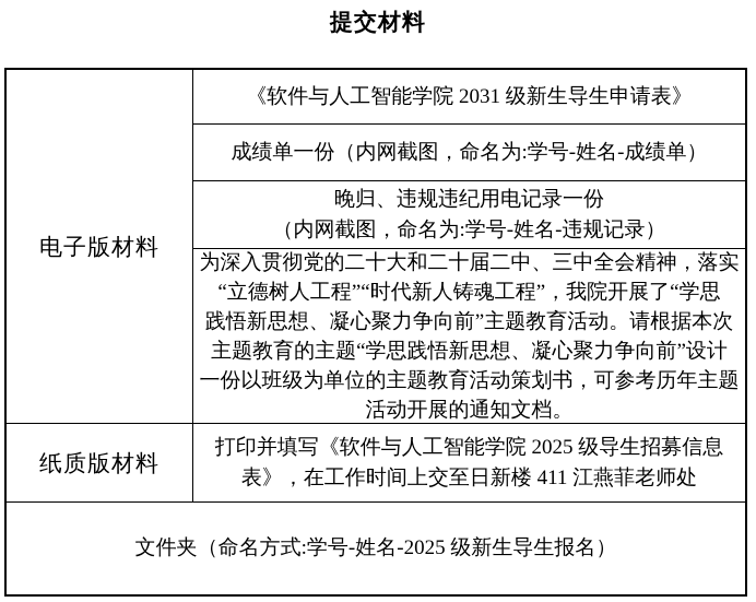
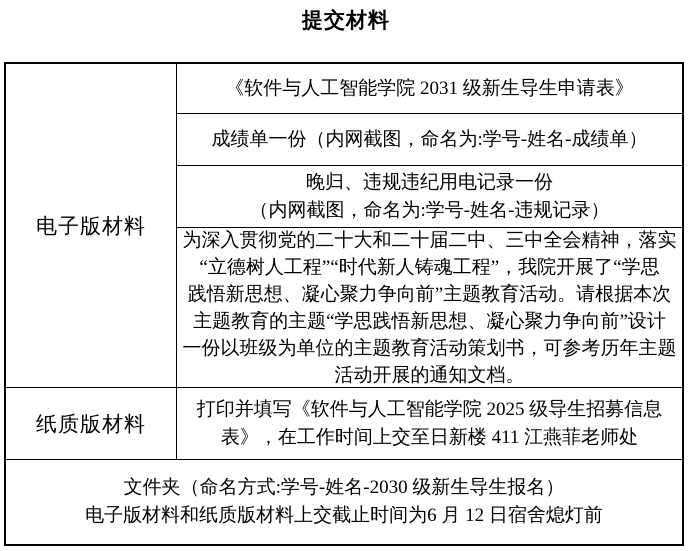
  提交材料
  电子版材料
  《软件与人工智能学院 2031 级新生导生申请表》
  成绩单一份（内网截图，命名为:学号-姓名-成绩单）
  晚归、违规违纪用电记录一份
  （内网截图，命名为:学号-姓名-违规记录）
  为深入贯彻党的二十大和二十届二中、三中全会精神，落实
  “立德树人工程”“时代新人铸魂工程”，我院开展了“学思
  践悟新思想、凝心聚力争向前”主题教育活动。请根据本次
  主题教育的主题“学思践悟新思想、凝心聚力争向前”设计
  一份以班级为单位的主题教育活动策划书，可参考历年主题
  活动开展的通知文档。
  纸质版材料
  打印并填写《软件与人工智能学院 2025 级导生招募信息
  表》，在工作时间上交至日新楼 411 江燕菲老师处
- 文件夹（命名方式:学号-姓名-2025 级新生导生报名）
+ 文件夹（命名方式:学号-姓名-2030 级新生导生报名）
+ 电子版材料和纸质版材料上交截止时间为6 月 12 日宿舍熄灯前
